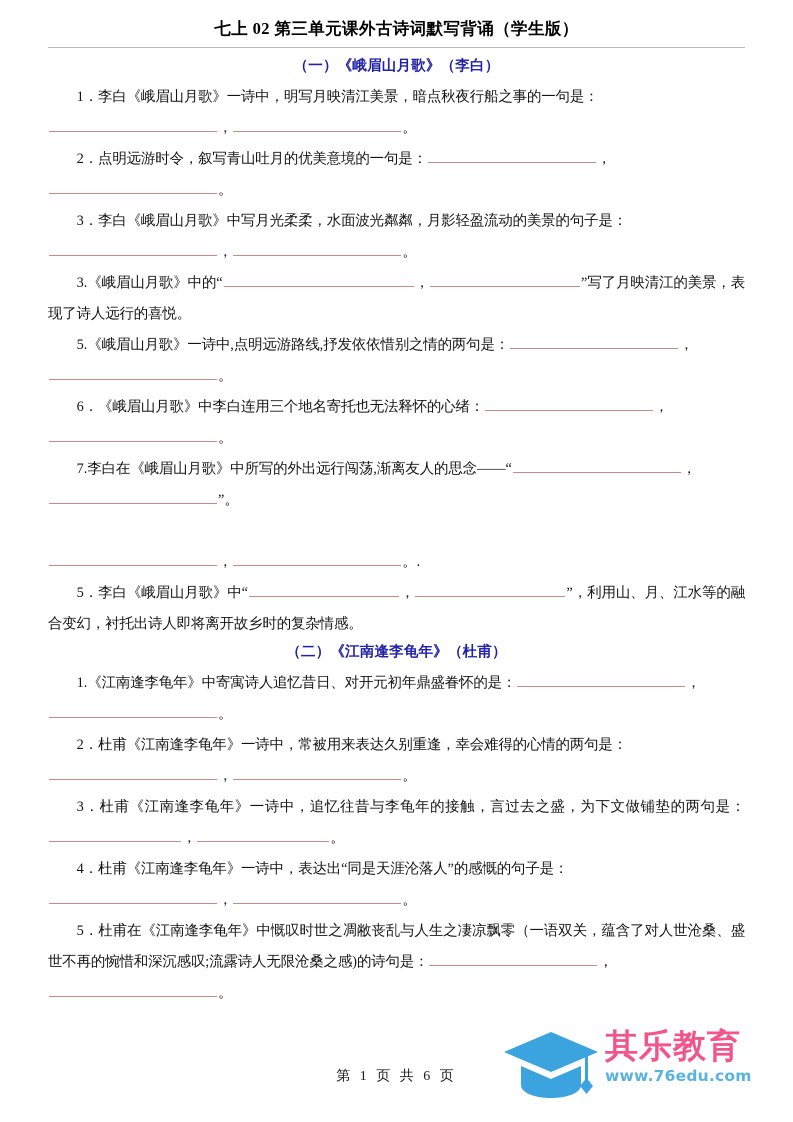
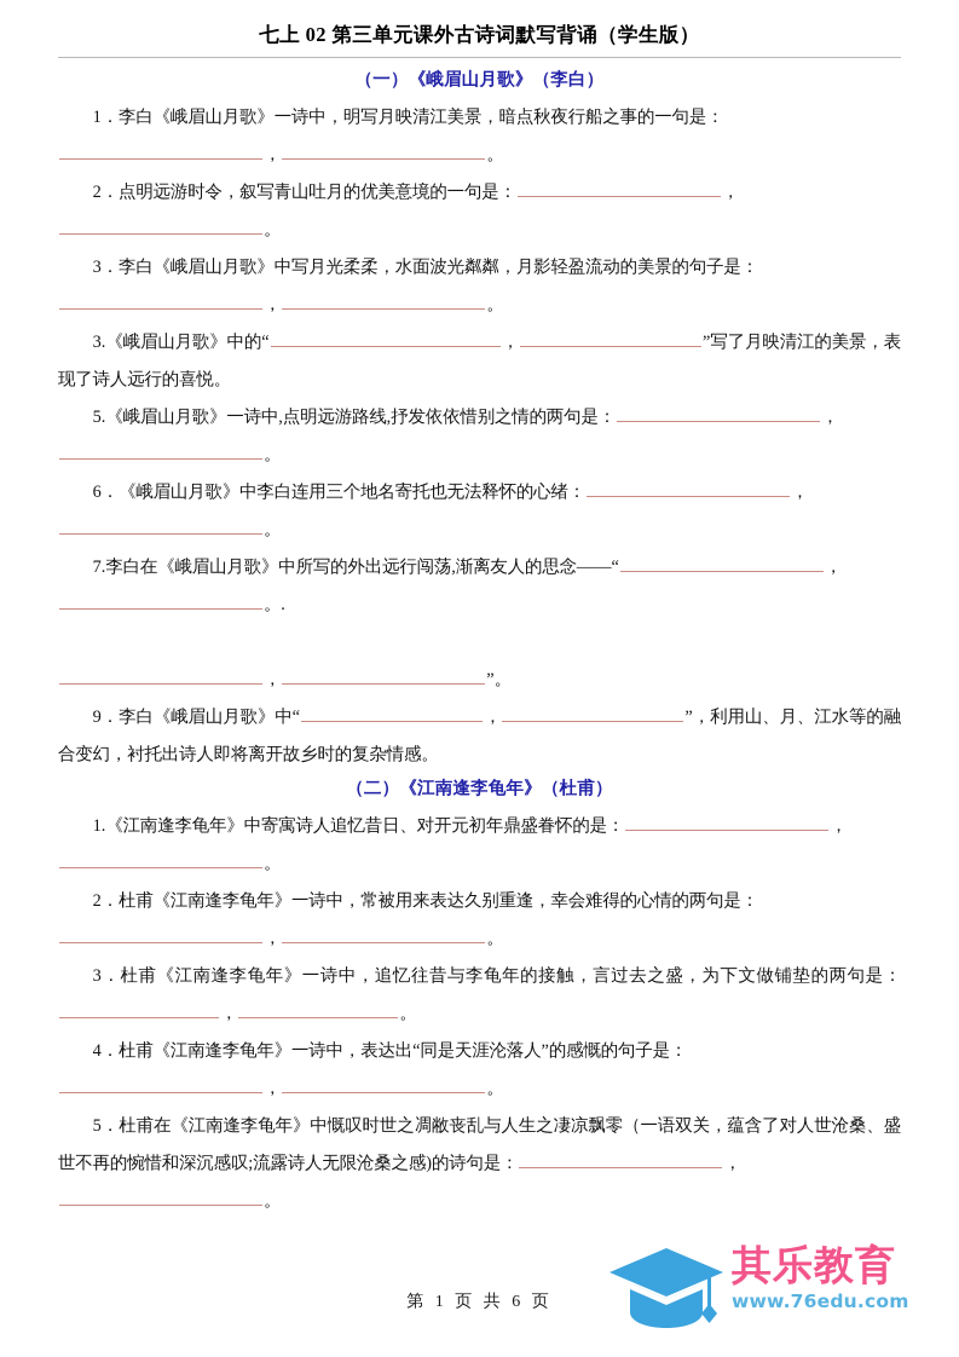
  七上 02 第三单元课外古诗词默写背诵（学生版）
  （一）《峨眉山月歌》（李白）
  1．李白《峨眉山月歌》一诗中，明写月映清江美景，暗点秋夜行船之事的一句是：
  ， 。
  2．点明远游时令，叙写青山吐月的优美意境的一句是： ，
  。
  3．李白《峨眉山月歌》中写月光柔柔，水面波光粼粼，月影轻盈流动的美景的句子是：
  ， 。
  3.《峨眉山月歌》中的“ ， ”写了月映清江的美景，表现了诗人远行的喜悦。
  5.《峨眉山月歌》一诗中,点明远游路线,抒发依依惜别之情的两句是： ，
  。
  6．《峨眉山月歌》中李白连用三个地名寄托也无法释怀的心绪： ，
  。
  7.李白在《峨眉山月歌》中所写的外出远行闯荡,渐离友人的思念——“ ，
- ”。
+ 。.
- ， 。.
+ ， ”。
- 5．李白《峨眉山月歌》中“ ， ”，利用山、月、江水等的融合变幻，衬托出诗人即将离开故乡时的复杂情感。
+ 9．李白《峨眉山月歌》中“ ， ”，利用山、月、江水等的融合变幻，衬托出诗人即将离开故乡时的复杂情感。
  （二）《江南逢李龟年》（杜甫）
  1.《江南逢李龟年》中寄寓诗人追忆昔日、对开元初年鼎盛眷怀的是： ，
  。
  2．杜甫《江南逢李龟年》一诗中，常被用来表达久别重逢，幸会难得的心情的两句是：
  ， 。
  3．杜甫《江南逢李龟年》一诗中，追忆往昔与李龟年的接触，言过去之盛，为下文做铺垫的两句是：， 。
  4．杜甫《江南逢李龟年》一诗中，表达出“同是天涯沦落人”的感慨的句子是：
  ， 。
  5．杜甫在《江南逢李龟年》中慨叹时世之凋敝丧乱与人生之凄凉飘零（一语双关，蕴含了对人世沧桑、盛世不再的惋惜和深沉感叹;流露诗人无限沧桑之感)的诗句是： ，
  。
  第 1 页 共 6 页
  其乐教育
  www.76edu.com
